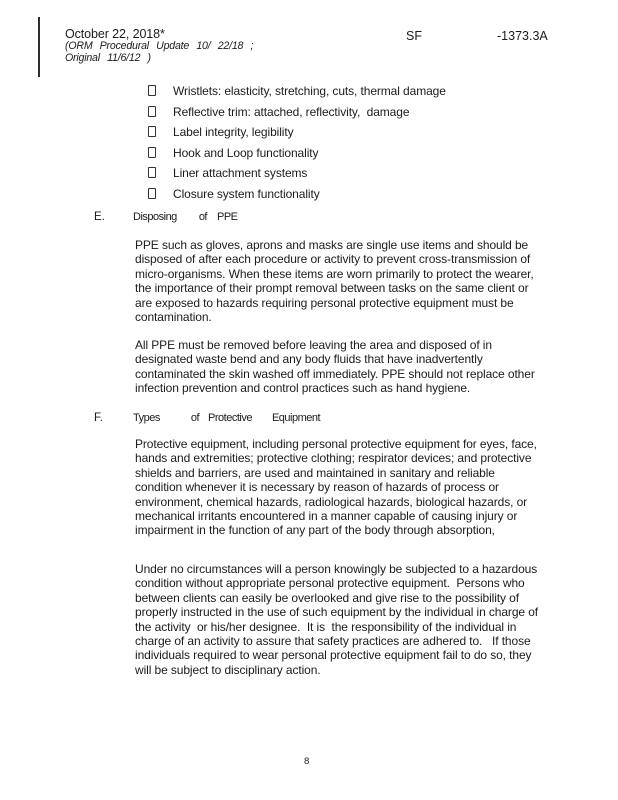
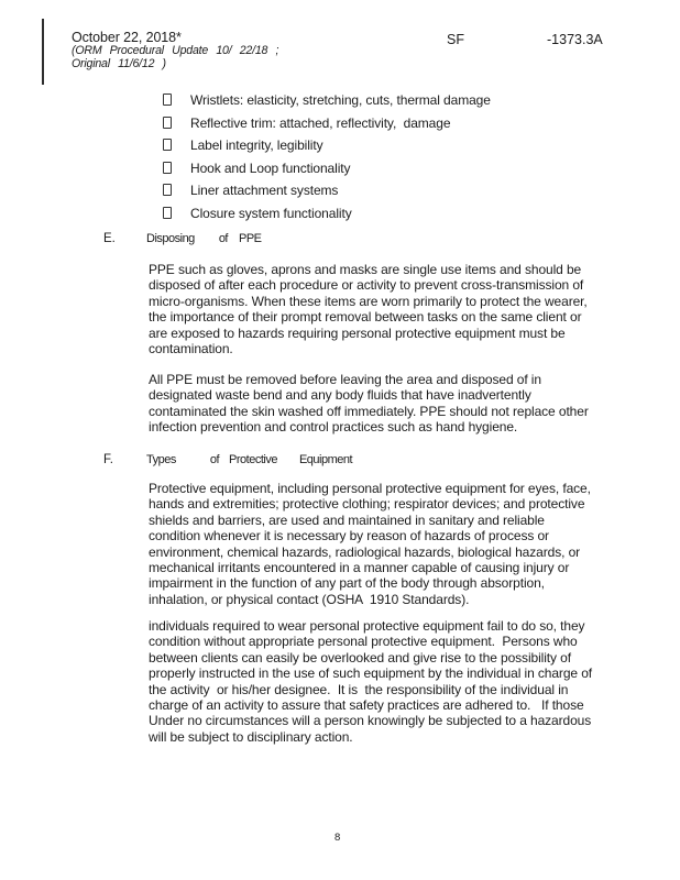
  October 22, 2018*
  (ORM Procedural Update 10/ 22/18 ;
  Original 11/6/12 )
  SF
  -1373.3A
  Wristlets: elasticity, stretching, cuts, thermal damage
  Reflective trim: attached, reflectivity, damage
  Label integrity, legibility
  Hook and Loop functionality
  Liner attachment systems
  Closure system functionality
  E.
  Disposing of PPE
  PPE such as gloves, aprons and masks are single use items and should be
  disposed of after each procedure or activity to prevent cross-transmission of
  micro-organisms. When these items are worn primarily to protect the wearer,
  the importance of their prompt removal between tasks on the same client or
  are exposed to hazards requiring personal protective equipment must be
  contamination.
  All PPE must be removed before leaving the area and disposed of in
  designated waste bend and any body fluids that have inadvertently
  contaminated the skin washed off immediately. PPE should not replace other
  infection prevention and control practices such as hand hygiene.
  F.
  Types of Protective Equipment
  Protective equipment, including personal protective equipment for eyes, face,
  hands and extremities; protective clothing; respirator devices; and protective
  shields and barriers, are used and maintained in sanitary and reliable
  condition whenever it is necessary by reason of hazards of process or
  environment, chemical hazards, radiological hazards, biological hazards, or
  mechanical irritants encountered in a manner capable of causing injury or
  impairment in the function of any part of the body through absorption,
+ inhalation, or physical contact (OSHA 1910 Standards).
- Under no circumstances will a person knowingly be subjected to a hazardous
+ individuals required to wear personal protective equipment fail to do so, they
  condition without appropriate personal protective equipment. Persons who
  between clients can easily be overlooked and give rise to the possibility of
  properly instructed in the use of such equipment by the individual in charge of
  the activity or his/her designee. It is the responsibility of the individual in
  charge of an activity to assure that safety practices are adhered to. If those
- individuals required to wear personal protective equipment fail to do so, they
+ Under no circumstances will a person knowingly be subjected to a hazardous
  will be subject to disciplinary action.
  8
